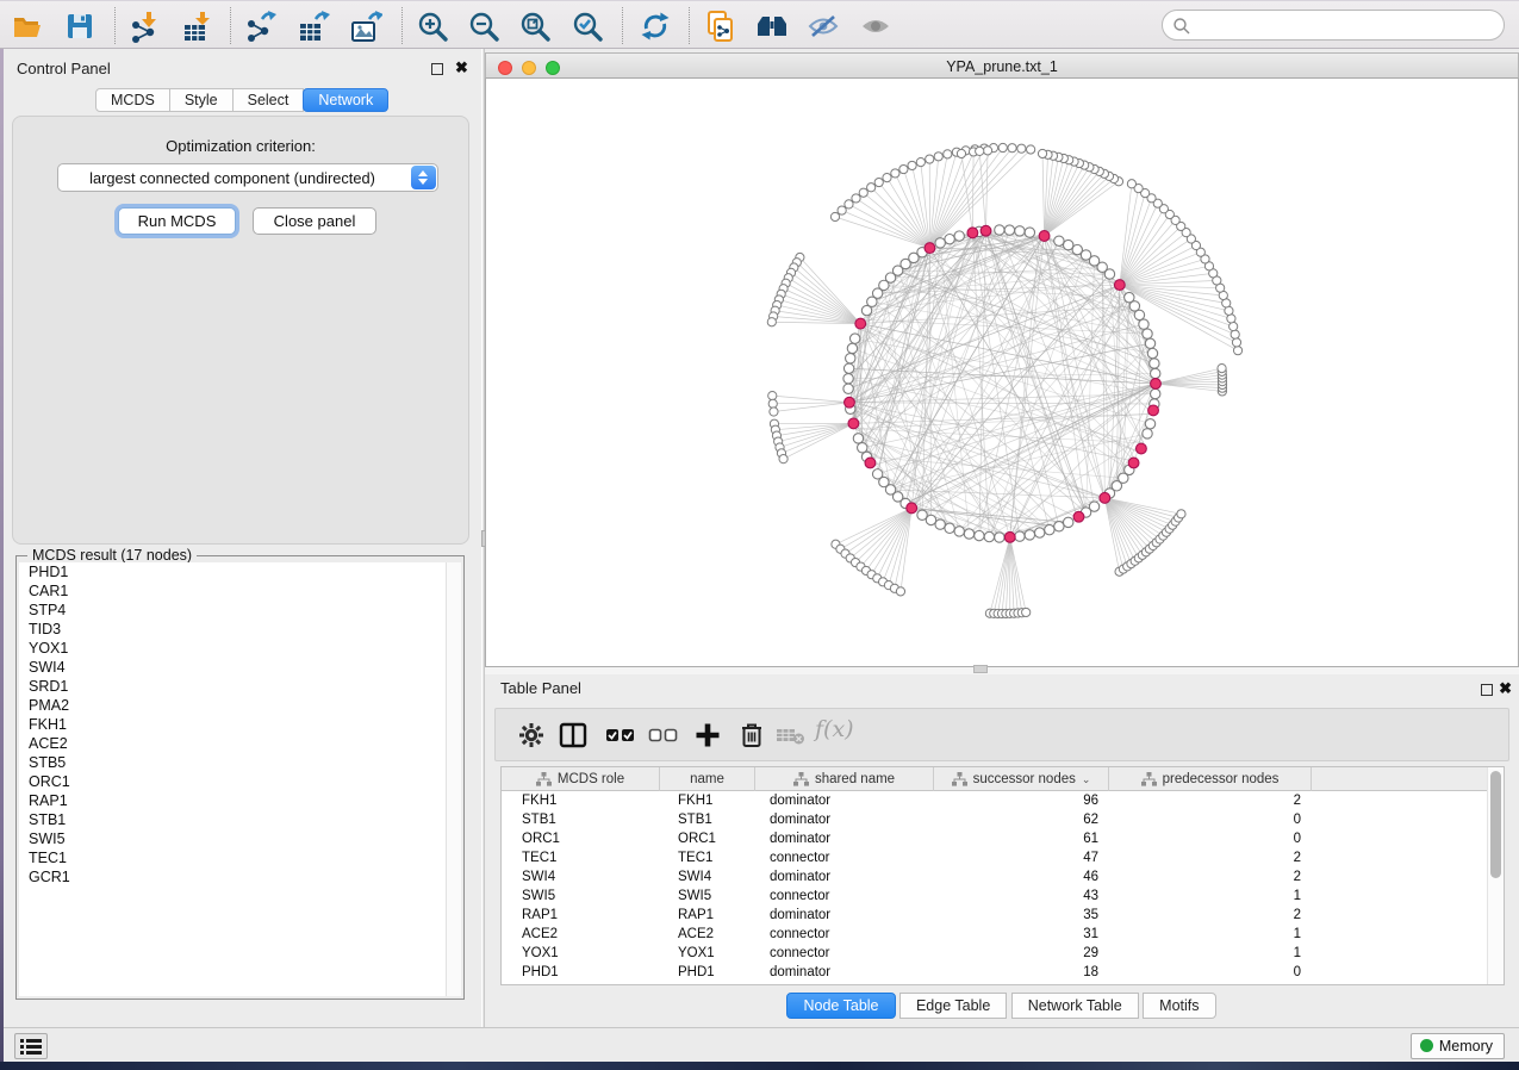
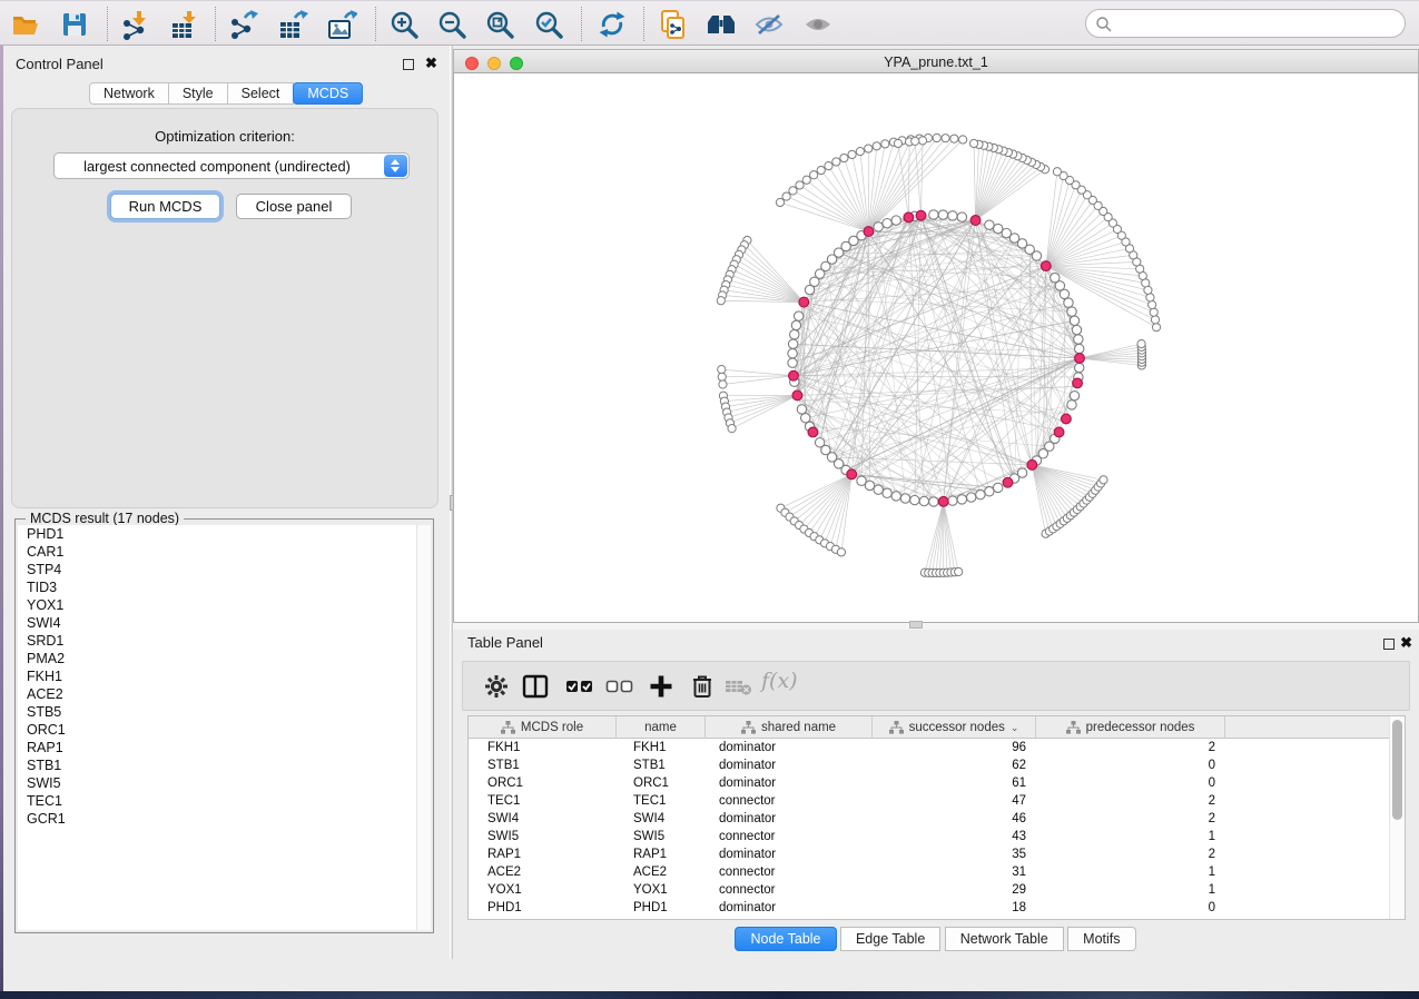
  Control Panel
  ✖
- MCDS
+ Network
  Style
  Select
- Network
+ MCDS
  Optimization criterion:
  largest connected component (undirected)
  Run MCDS
  Close panel
  MCDS result (17 nodes)
  PHD1
  CAR1
  STP4
  TID3
  YOX1
  SWI4
  SRD1
  PMA2
  FKH1
  ACE2
  STB5
  ORC1
  RAP1
  STB1
  SWI5
  TEC1
  GCR1
  YPA_prune.txt_1
  Table Panel
  ✖
  f(x)
  MCDS role
  name
  shared name
  successor nodes
  ⌄
  predecessor nodes
  FKH1
  FKH1
  dominator
  96
  2
  STB1
  STB1
  dominator
  62
  0
  ORC1
  ORC1
  dominator
  61
  0
  TEC1
  TEC1
  connector
  47
  2
  SWI4
  SWI4
  dominator
  46
  2
  SWI5
  SWI5
  connector
  43
  1
  RAP1
  RAP1
  dominator
  35
  2
  ACE2
  ACE2
  connector
  31
  1
  YOX1
  YOX1
  connector
  29
  1
  PHD1
  PHD1
  dominator
  18
  0
  Node Table Edge Table Network Table Motifs
- Memory
